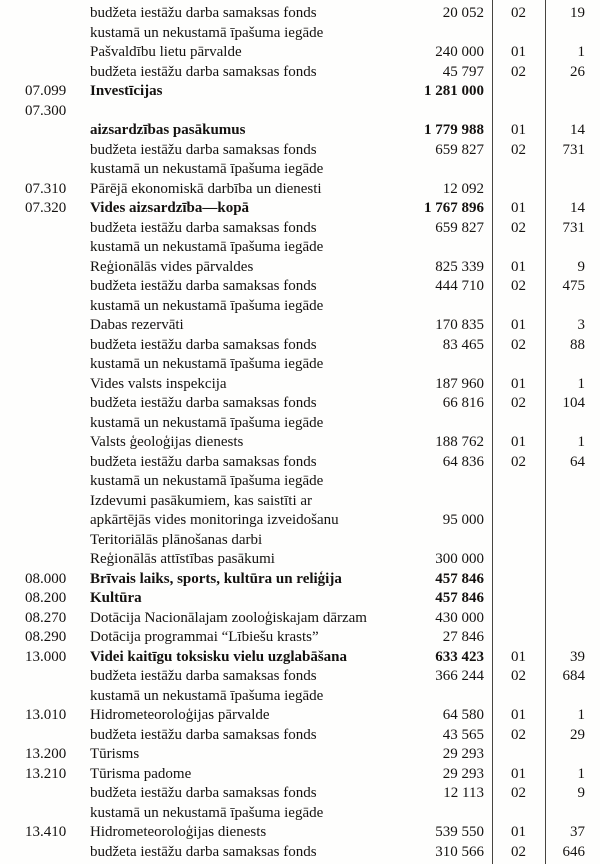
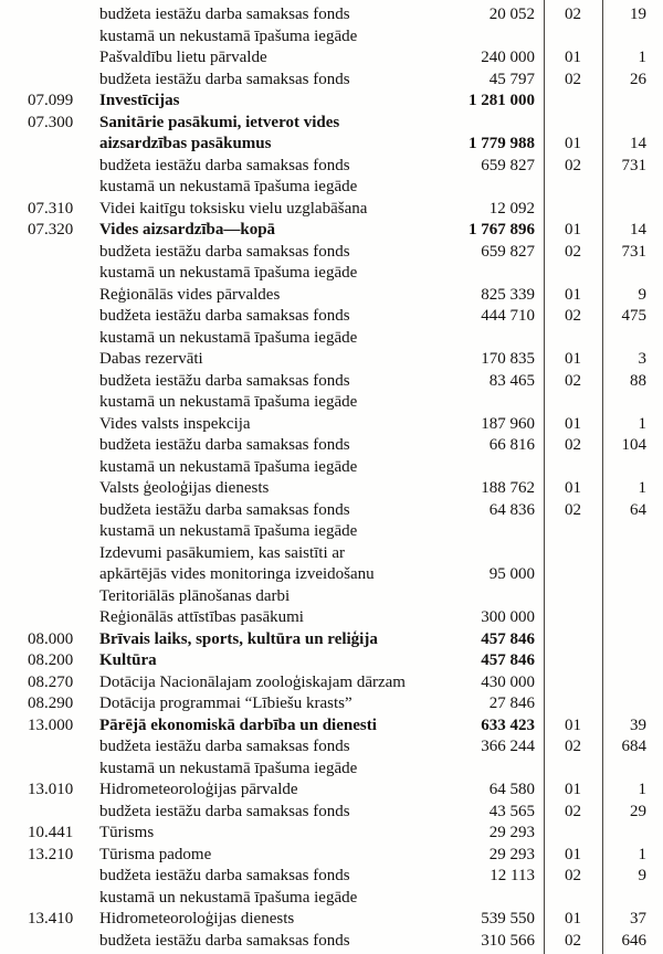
  budžeta iestāžu darba samaksas fonds
  20 052
  02
  19
  kustamā un nekustamā īpašuma iegāde
  Pašvaldību lietu pārvalde
  240 000
  01
  1
  budžeta iestāžu darba samaksas fonds
  45 797
  02
  26
  07.099
  Investīcijas
  1 281 000
  07.300
+ Sanitārie pasākumi, ietverot vides
  aizsardzības pasākumus
  1 779 988
  01
  14
  budžeta iestāžu darba samaksas fonds
  659 827
  02
  731
  kustamā un nekustamā īpašuma iegāde
  07.310
- Pārējā ekonomiskā darbība un dienesti
+ Videi kaitīgu toksisku vielu uzglabāšana
  12 092
  07.320
  Vides aizsardzība—kopā
  1 767 896
  01
  14
  budžeta iestāžu darba samaksas fonds
  659 827
  02
  731
  kustamā un nekustamā īpašuma iegāde
  Reģionālās vides pārvaldes
  825 339
  01
  9
  budžeta iestāžu darba samaksas fonds
  444 710
  02
  475
  kustamā un nekustamā īpašuma iegāde
  Dabas rezervāti
  170 835
  01
  3
  budžeta iestāžu darba samaksas fonds
  83 465
  02
  88
  kustamā un nekustamā īpašuma iegāde
  Vides valsts inspekcija
  187 960
  01
  1
  budžeta iestāžu darba samaksas fonds
  66 816
  02
  104
  kustamā un nekustamā īpašuma iegāde
  Valsts ģeoloģijas dienests
  188 762
  01
  1
  budžeta iestāžu darba samaksas fonds
  64 836
  02
  64
  kustamā un nekustamā īpašuma iegāde
  Izdevumi pasākumiem, kas saistīti ar
  apkārtējās vides monitoringa izveidošanu
  95 000
  Teritoriālās plānošanas darbi
  Reģionālās attīstības pasākumi
  300 000
  08.000
  Brīvais laiks, sports, kultūra un reliģija
  457 846
  08.200
  Kultūra
  457 846
  08.270
  Dotācija Nacionālajam zooloģiskajam dārzam
  430 000
  08.290
  Dotācija programmai “Lībiešu krasts”
  27 846
  13.000
- Videi kaitīgu toksisku vielu uzglabāšana
+ Pārējā ekonomiskā darbība un dienesti
  633 423
  01
  39
  budžeta iestāžu darba samaksas fonds
  366 244
  02
  684
  kustamā un nekustamā īpašuma iegāde
  13.010
  Hidrometeoroloģijas pārvalde
  64 580
  01
  1
  budžeta iestāžu darba samaksas fonds
  43 565
  02
  29
- 13.200
+ 10.441
  Tūrisms
  29 293
  13.210
  Tūrisma padome
  29 293
  01
  1
  budžeta iestāžu darba samaksas fonds
  12 113
  02
  9
  kustamā un nekustamā īpašuma iegāde
  13.410
  Hidrometeoroloģijas dienests
  539 550
  01
  37
  budžeta iestāžu darba samaksas fonds
  310 566
  02
  646
